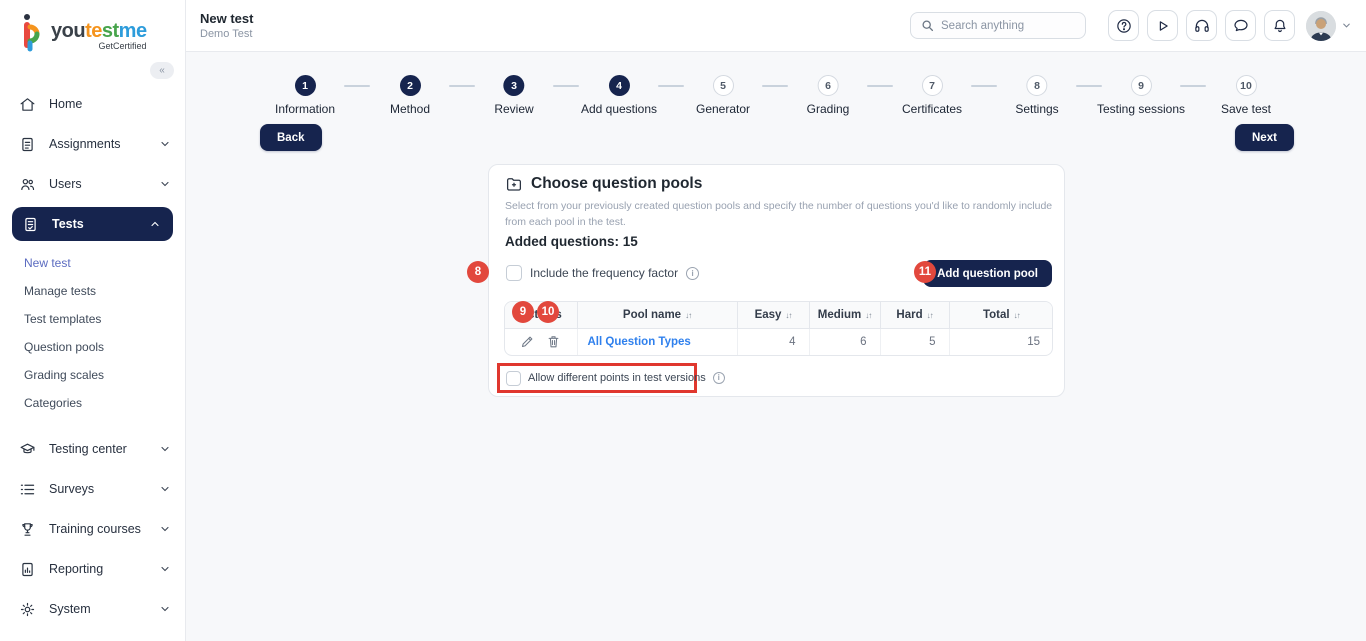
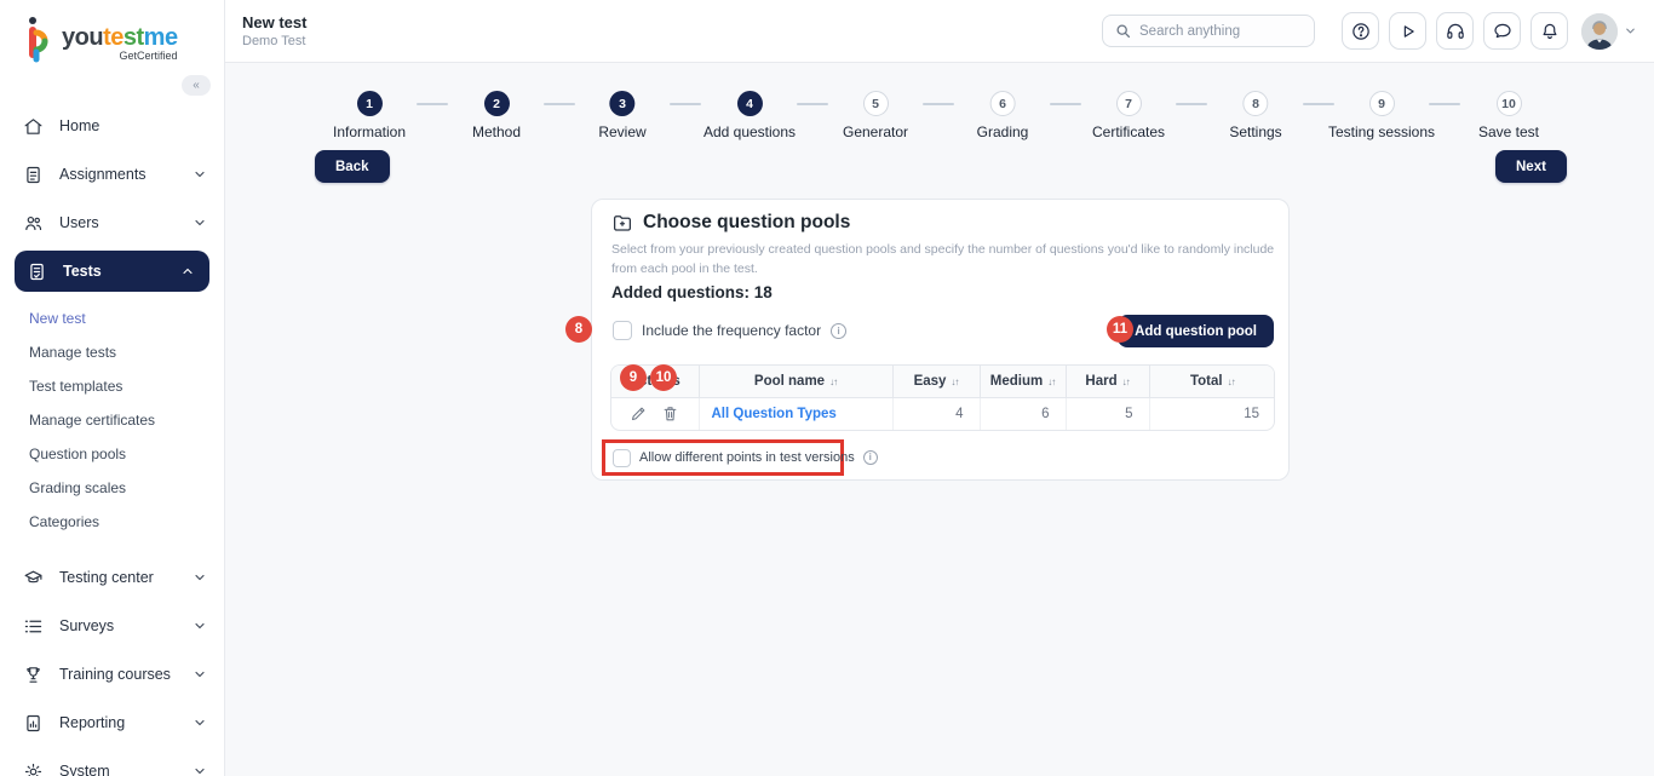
  youtestme
  GetCertified
  «
  Home
  Assignments
  Users
  Tests
  New test
  Manage tests
  Test templates
+ Manage certificates
  Question pools
  Grading scales
  Categories
  Testing center
  Surveys
  Training courses
  Reporting
  System
  New test
  Demo Test
  Search anything
  1
  Information
  2
  Method
  3
  Review
  4
  Add questions
  5
  Generator
  6
  Grading
  7
  Certificates
  8
  Settings
  9
  Testing sessions
  10
  Save test
  Back
  Next
  Choose question pools
  Select from your previously created question pools and specify the number of questions you'd like to randomly include from each pool in the test.
- Added questions: 15
+ Added questions: 18
  Include the frequency factor
  i
  Add question pool
  t	Pool name ↓↑	Easy ↓↑	Medium ↓↑	Hard ↓↑	Total ↓↑
  	All Question Types	4	6	5	15
  Allow different points in test versions
  i
  8
  9
  10
  11
